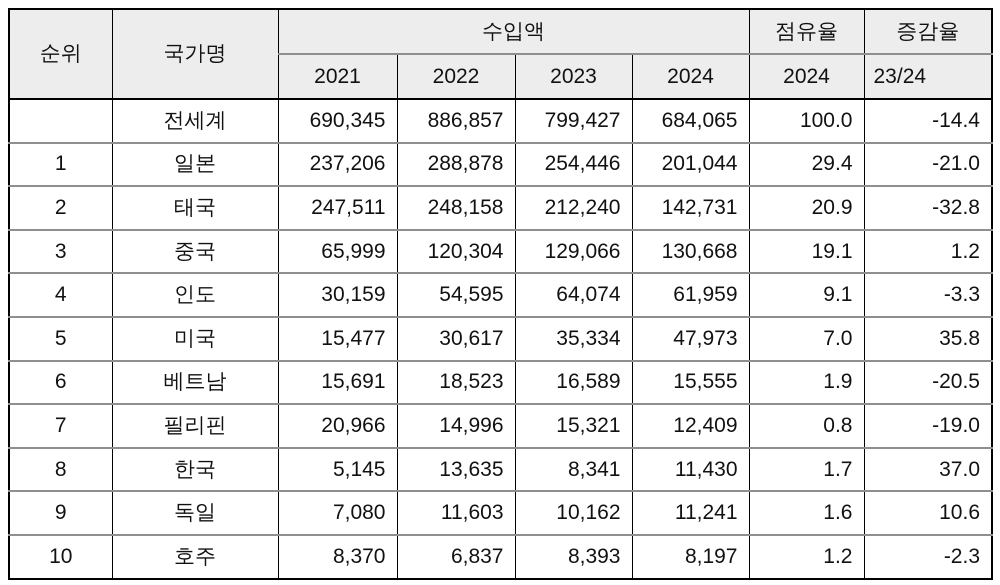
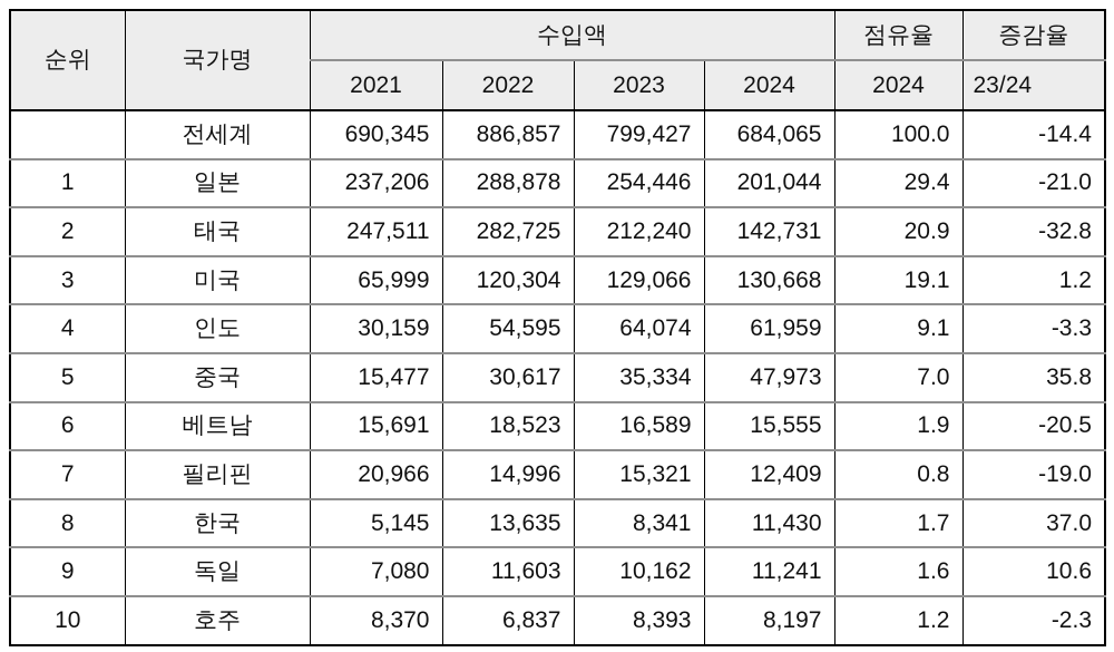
  순위	국가명	수입액	점유율	증감율
  2021	2022	2023	2024	2024	23/24
  	전세계	690,345	886,857	799,427	684,065	100.0	-14.4
  1	일본	237,206	288,878	254,446	201,044	29.4	-21.0
- 2	태국	247,511	248,158	212,240	142,731	20.9	-32.8
+ 2	태국	247,511	282,725	212,240	142,731	20.9	-32.8
- 3	중국	65,999	120,304	129,066	130,668	19.1	1.2
+ 3	미국	65,999	120,304	129,066	130,668	19.1	1.2
  4	인도	30,159	54,595	64,074	61,959	9.1	-3.3
- 5	미국	15,477	30,617	35,334	47,973	7.0	35.8
+ 5	중국	15,477	30,617	35,334	47,973	7.0	35.8
  6	베트남	15,691	18,523	16,589	15,555	1.9	-20.5
  7	필리핀	20,966	14,996	15,321	12,409	0.8	-19.0
  8	한국	5,145	13,635	8,341	11,430	1.7	37.0
  9	독일	7,080	11,603	10,162	11,241	1.6	10.6
  10	호주	8,370	6,837	8,393	8,197	1.2	-2.3
